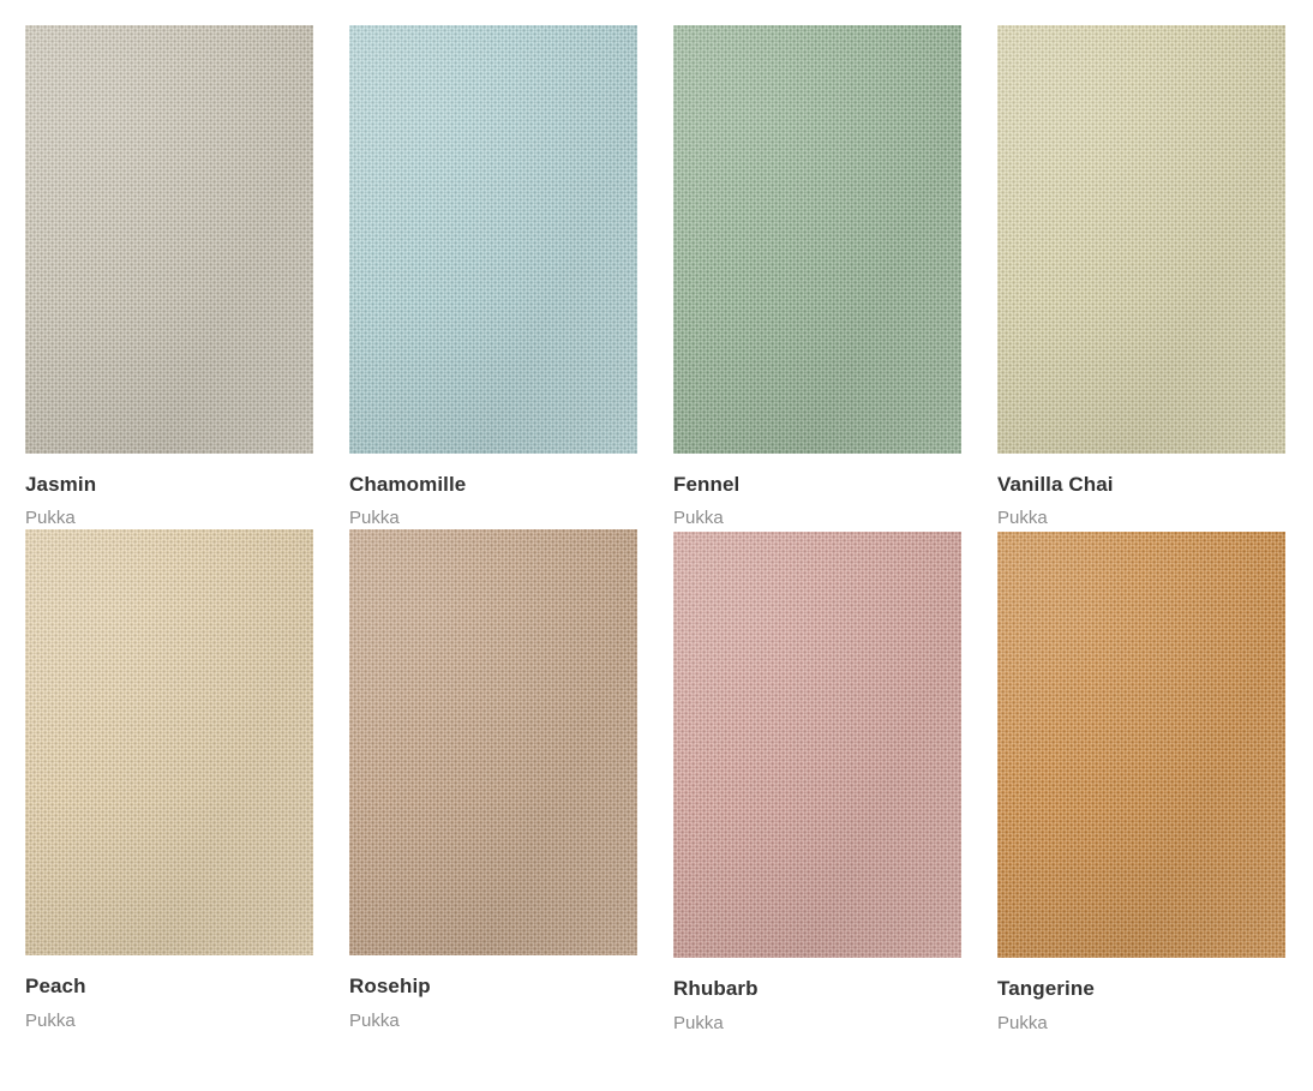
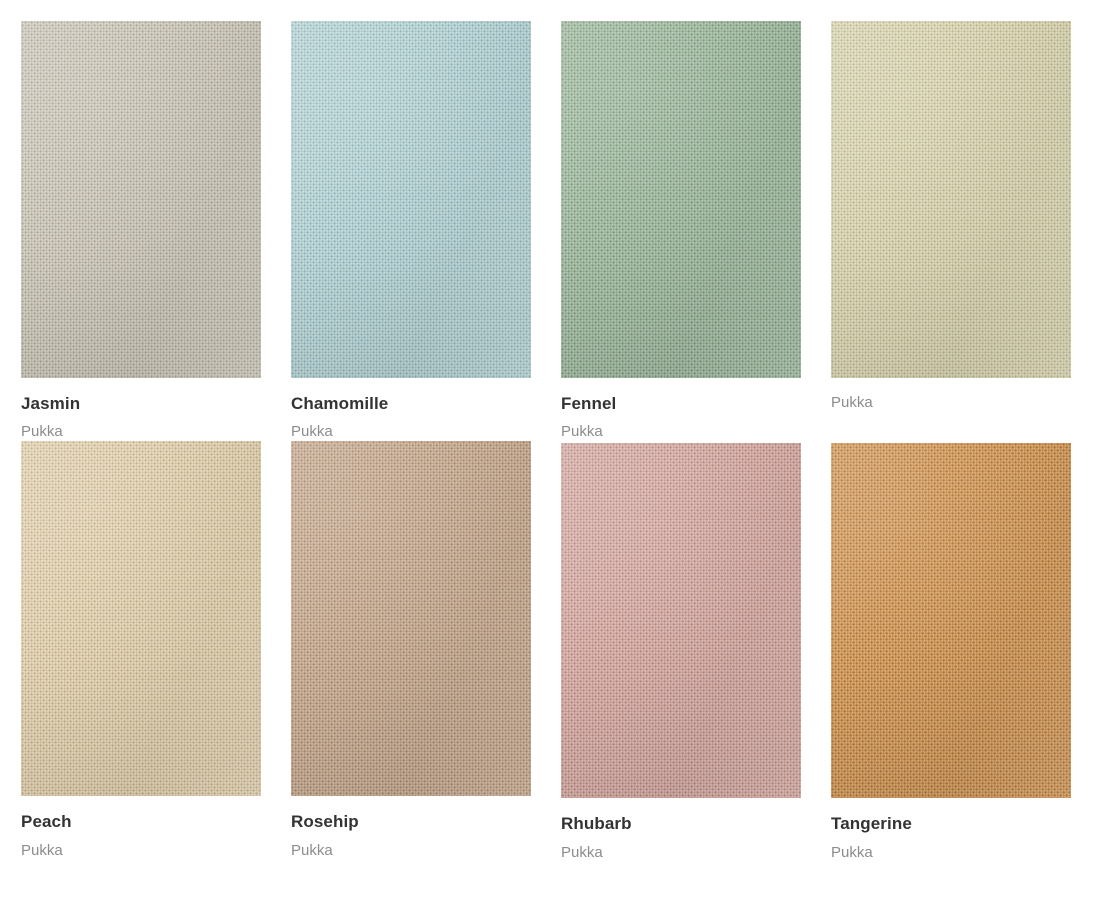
  Jasmin
  Pukka
  Chamomille
  Pukka
  Fennel
  Pukka
- Vanilla Chai
  Pukka
  Peach
  Pukka
  Rosehip
  Pukka
  Rhubarb
  Pukka
  Tangerine
  Pukka
